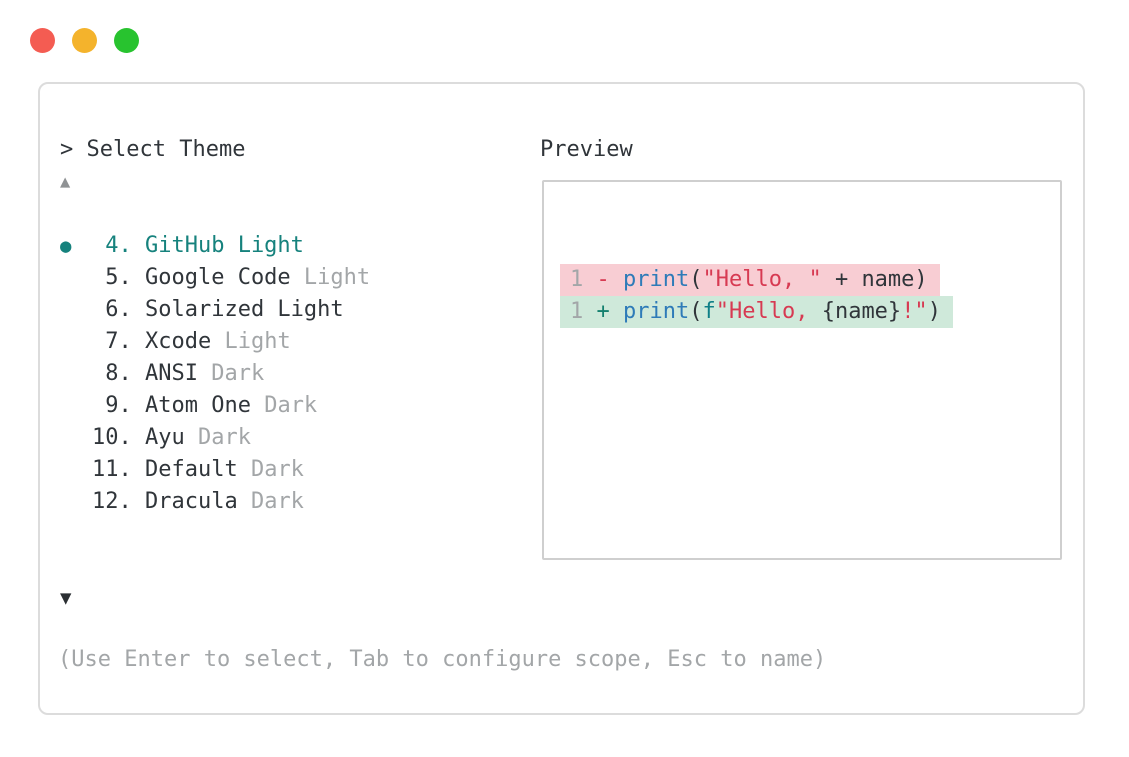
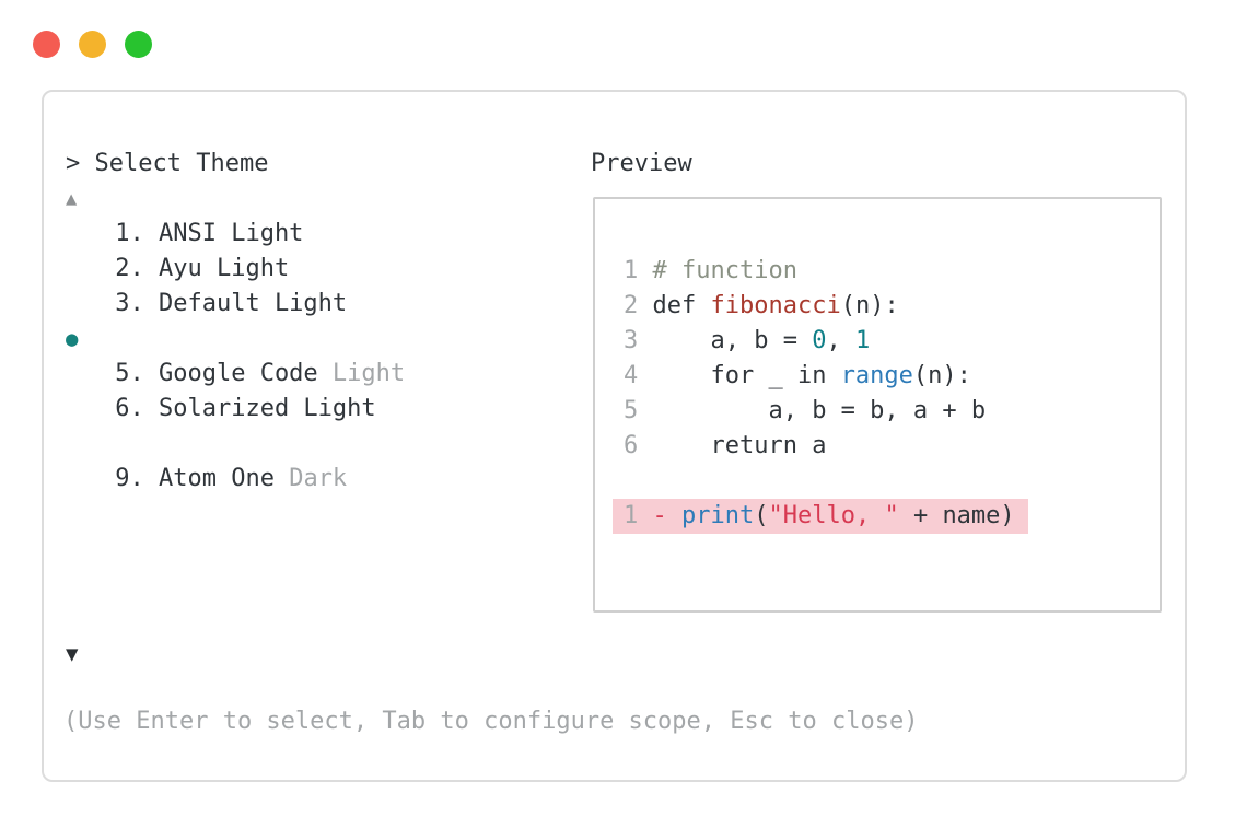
  > Select Theme
  ▲
+ 1. ANSI Light
+ 2. Ayu Light
+ 3. Default Light
  ●
- 4. GitHub Light
  5. Google Code Light
  6. Solarized Light
- 7. Xcode Light
- 8. ANSI Dark
  9. Atom One Dark
- 10. Ayu Dark
- 11. Default Dark
- 12. Dracula Dark
  ▼
- (Use Enter to select, Tab to configure scope, Esc to name)
+ (Use Enter to select, Tab to configure scope, Esc to close)
  Preview
+ 1 # function
+ 2 def fibonacci(n):
+ 3 a, b = 0, 1
+ 4 for _ in range(n):
+ 5 a, b = b, a + b
+ 6 return a
  1 - print("Hello, " + name)
- 1 + print(f"Hello, {name}!")
